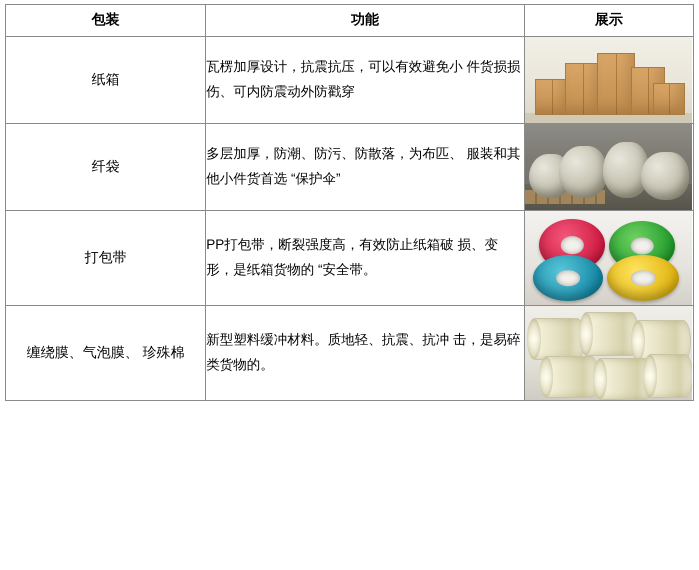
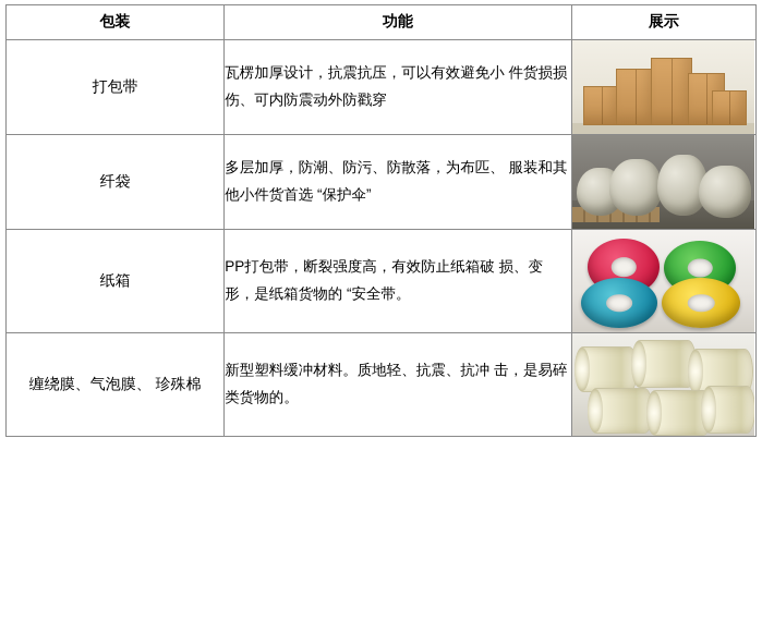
  包装	功能	展示
- 纸箱	瓦楞加厚设计，抗震抗压，可以有效避免小 件货损损伤、可内防震动外防戳穿
+ 打包带	瓦楞加厚设计，抗震抗压，可以有效避免小 件货损损伤、可内防震动外防戳穿
  纤袋	多层加厚，防潮、防污、防散落，为布匹、 服装和其他小件货首选 “保护伞”
- 打包带	PP打包带，断裂强度高，有效防止纸箱破 损、变形，是纸箱货物的 “安全带。
+ 纸箱	PP打包带，断裂强度高，有效防止纸箱破 损、变形，是纸箱货物的 “安全带。
  缠绕膜、气泡膜、 珍殊棉	新型塑料缓冲材料。质地轻、抗震、抗冲 击，是易碎类货物的。
